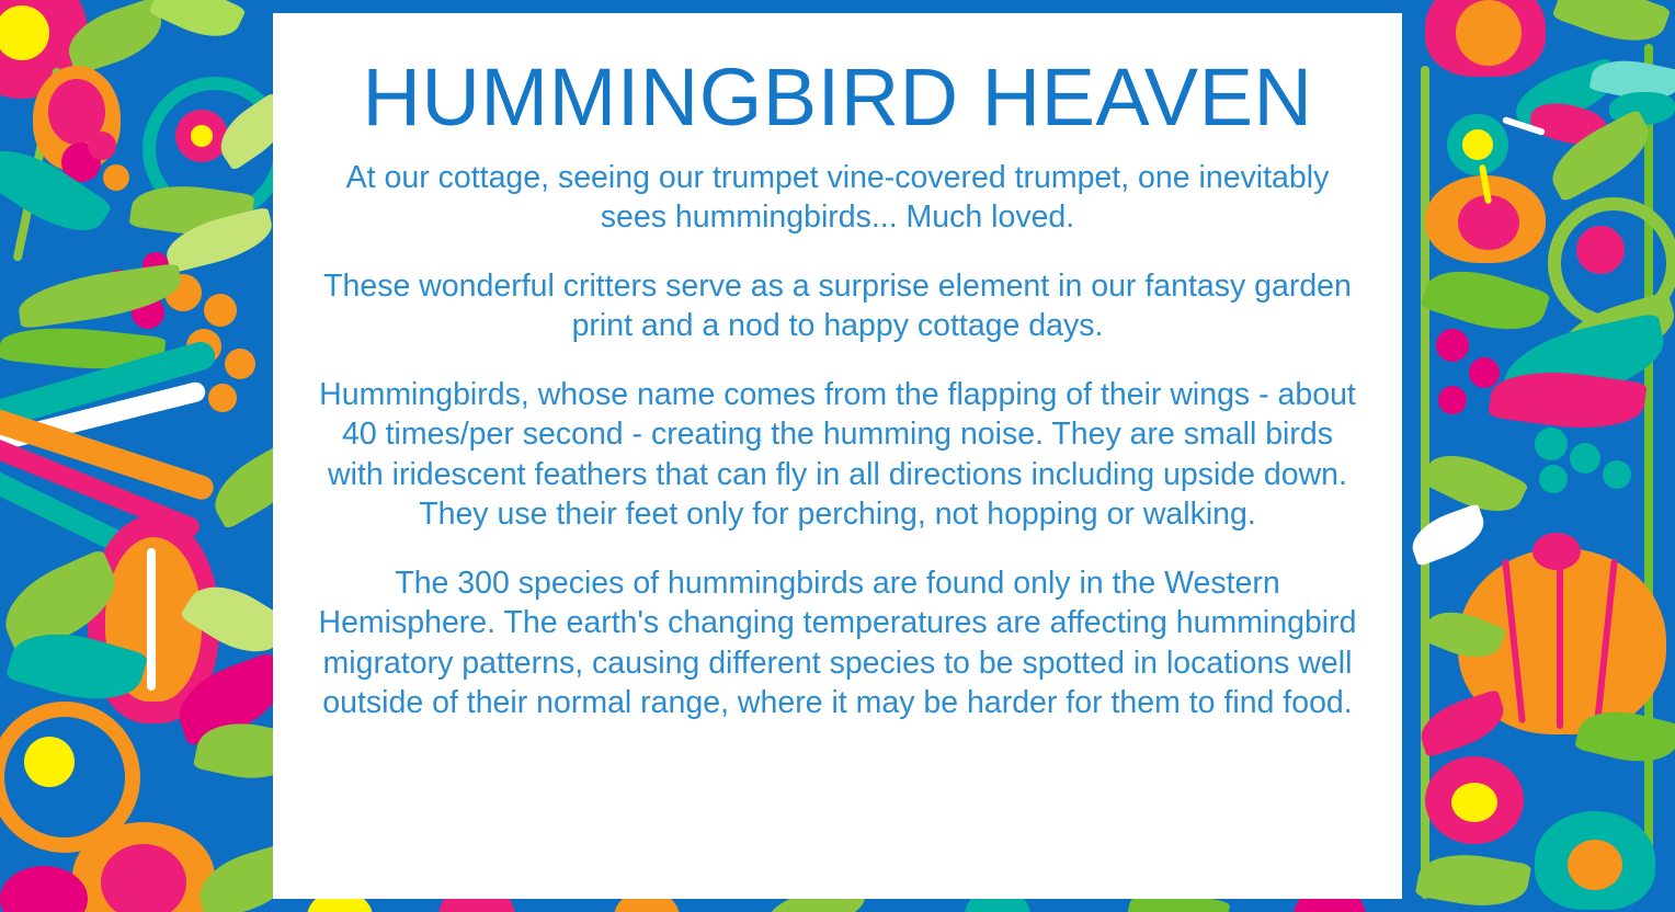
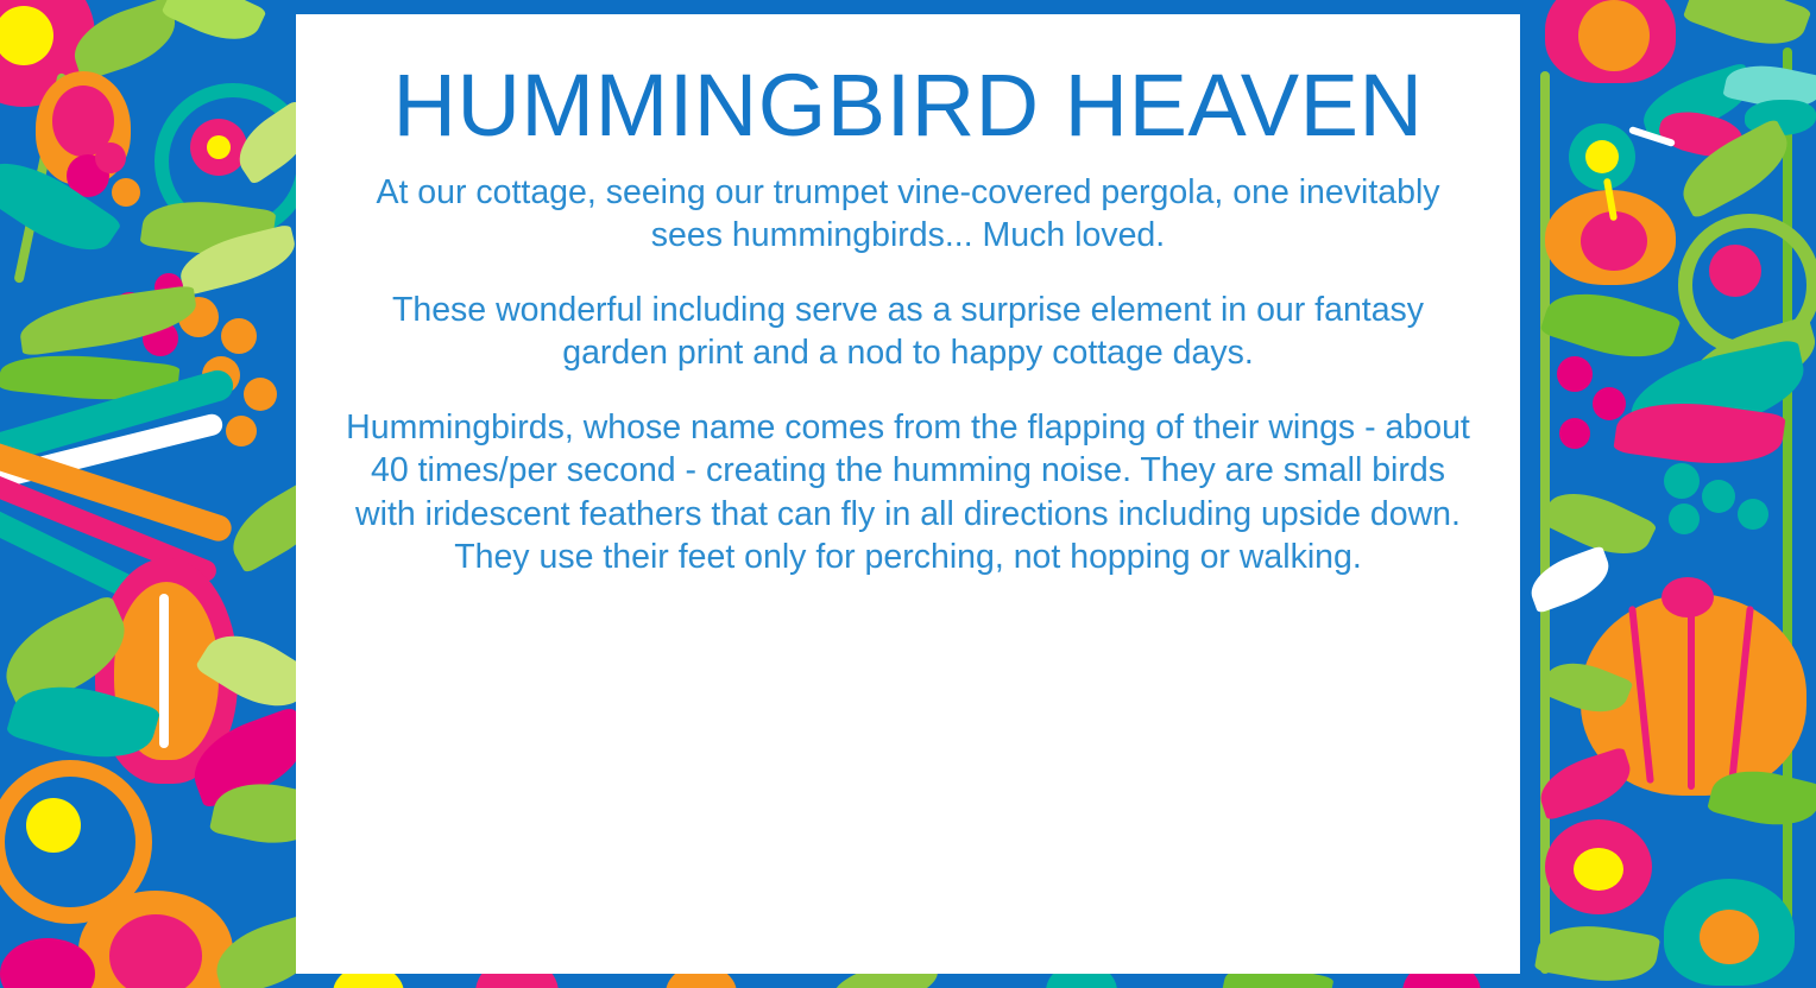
  HUMMINGBIRD HEAVEN
- At our cottage, seeing our trumpet vine-covered trumpet, one inevitably sees hummingbirds... Much loved.
+ At our cottage, seeing our trumpet vine-covered pergola, one inevitably sees hummingbirds... Much loved.
- These wonderful critters serve as a surprise element in our fantasy garden print and a nod to happy cottage days.
+ These wonderful including serve as a surprise element in our fantasy garden print and a nod to happy cottage days.
  Hummingbirds, whose name comes from the flapping of their wings - about 40 times/per second - creating the humming noise. They are small birds with iridescent feathers that can fly in all directions including upside down. They use their feet only for perching, not hopping or walking.
- The 300 species of hummingbirds are found only in the Western Hemisphere. The earth's changing temperatures are affecting hummingbird migratory patterns, causing different species to be spotted in locations well outside of their normal range, where it may be harder for them to find food.
